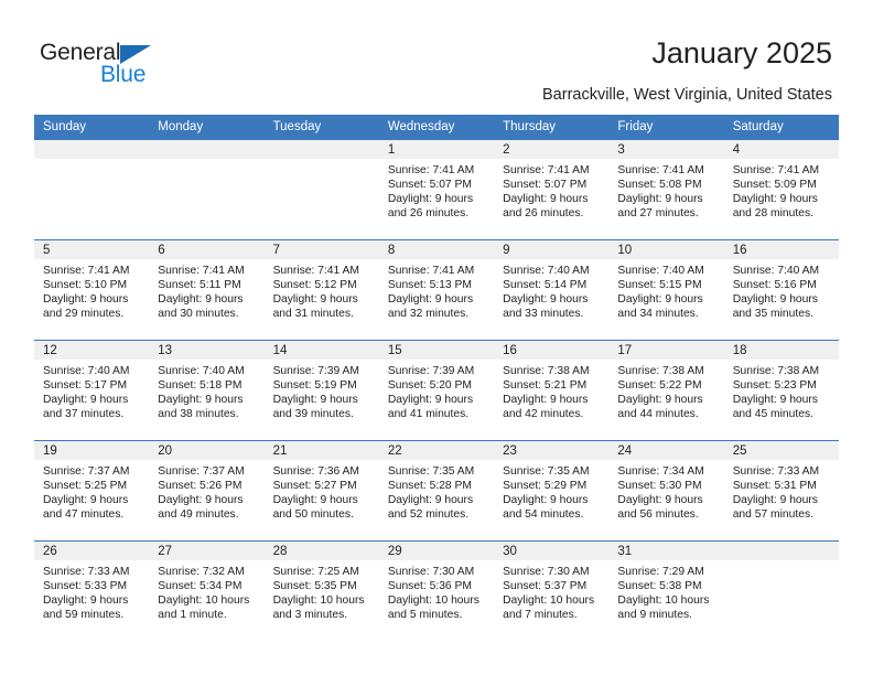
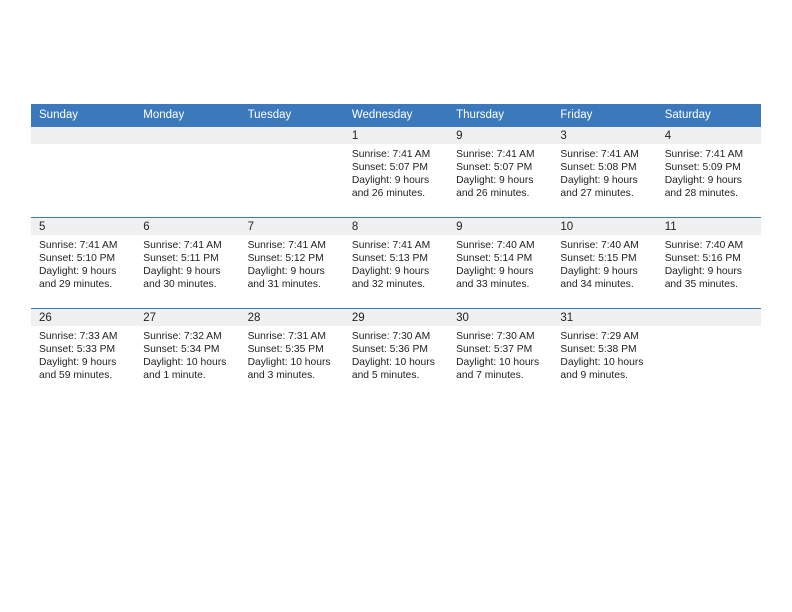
- General
- Blue
- January 2025
- Barrackville, West Virginia, United States
  Sunday	Monday	Tuesday	Wednesday	Thursday	Friday	Saturday
- 			1Sunrise: 7:41 AMSunset: 5:07 PMDaylight: 9 hoursand 26 minutes.	2Sunrise: 7:41 AMSunset: 5:07 PMDaylight: 9 hoursand 26 minutes.	3Sunrise: 7:41 AMSunset: 5:08 PMDaylight: 9 hoursand 27 minutes.	4Sunrise: 7:41 AMSunset: 5:09 PMDaylight: 9 hoursand 28 minutes.
+ 			1Sunrise: 7:41 AMSunset: 5:07 PMDaylight: 9 hoursand 26 minutes.	9Sunrise: 7:41 AMSunset: 5:07 PMDaylight: 9 hoursand 26 minutes.	3Sunrise: 7:41 AMSunset: 5:08 PMDaylight: 9 hoursand 27 minutes.	4Sunrise: 7:41 AMSunset: 5:09 PMDaylight: 9 hoursand 28 minutes.
- 5Sunrise: 7:41 AMSunset: 5:10 PMDaylight: 9 hoursand 29 minutes.	6Sunrise: 7:41 AMSunset: 5:11 PMDaylight: 9 hoursand 30 minutes.	7Sunrise: 7:41 AMSunset: 5:12 PMDaylight: 9 hoursand 31 minutes.	8Sunrise: 7:41 AMSunset: 5:13 PMDaylight: 9 hoursand 32 minutes.	9Sunrise: 7:40 AMSunset: 5:14 PMDaylight: 9 hoursand 33 minutes.	10Sunrise: 7:40 AMSunset: 5:15 PMDaylight: 9 hoursand 34 minutes.	16Sunrise: 7:40 AMSunset: 5:16 PMDaylight: 9 hoursand 35 minutes.
+ 5Sunrise: 7:41 AMSunset: 5:10 PMDaylight: 9 hoursand 29 minutes.	6Sunrise: 7:41 AMSunset: 5:11 PMDaylight: 9 hoursand 30 minutes.	7Sunrise: 7:41 AMSunset: 5:12 PMDaylight: 9 hoursand 31 minutes.	8Sunrise: 7:41 AMSunset: 5:13 PMDaylight: 9 hoursand 32 minutes.	9Sunrise: 7:40 AMSunset: 5:14 PMDaylight: 9 hoursand 33 minutes.	10Sunrise: 7:40 AMSunset: 5:15 PMDaylight: 9 hoursand 34 minutes.	11Sunrise: 7:40 AMSunset: 5:16 PMDaylight: 9 hoursand 35 minutes.
- 12Sunrise: 7:40 AMSunset: 5:17 PMDaylight: 9 hoursand 37 minutes.	13Sunrise: 7:40 AMSunset: 5:18 PMDaylight: 9 hoursand 38 minutes.	14Sunrise: 7:39 AMSunset: 5:19 PMDaylight: 9 hoursand 39 minutes.	15Sunrise: 7:39 AMSunset: 5:20 PMDaylight: 9 hoursand 41 minutes.	16Sunrise: 7:38 AMSunset: 5:21 PMDaylight: 9 hoursand 42 minutes.	17Sunrise: 7:38 AMSunset: 5:22 PMDaylight: 9 hoursand 44 minutes.	18Sunrise: 7:38 AMSunset: 5:23 PMDaylight: 9 hoursand 45 minutes.
- 19Sunrise: 7:37 AMSunset: 5:25 PMDaylight: 9 hoursand 47 minutes.	20Sunrise: 7:37 AMSunset: 5:26 PMDaylight: 9 hoursand 49 minutes.	21Sunrise: 7:36 AMSunset: 5:27 PMDaylight: 9 hoursand 50 minutes.	22Sunrise: 7:35 AMSunset: 5:28 PMDaylight: 9 hoursand 52 minutes.	23Sunrise: 7:35 AMSunset: 5:29 PMDaylight: 9 hoursand 54 minutes.	24Sunrise: 7:34 AMSunset: 5:30 PMDaylight: 9 hoursand 56 minutes.	25Sunrise: 7:33 AMSunset: 5:31 PMDaylight: 9 hoursand 57 minutes.
- 26Sunrise: 7:33 AMSunset: 5:33 PMDaylight: 9 hoursand 59 minutes.	27Sunrise: 7:32 AMSunset: 5:34 PMDaylight: 10 hoursand 1 minute.	28Sunrise: 7:25 AMSunset: 5:35 PMDaylight: 10 hoursand 3 minutes.	29Sunrise: 7:30 AMSunset: 5:36 PMDaylight: 10 hoursand 5 minutes.	30Sunrise: 7:30 AMSunset: 5:37 PMDaylight: 10 hoursand 7 minutes.	31Sunrise: 7:29 AMSunset: 5:38 PMDaylight: 10 hoursand 9 minutes.
+ 26Sunrise: 7:33 AMSunset: 5:33 PMDaylight: 9 hoursand 59 minutes.	27Sunrise: 7:32 AMSunset: 5:34 PMDaylight: 10 hoursand 1 minute.	28Sunrise: 7:31 AMSunset: 5:35 PMDaylight: 10 hoursand 3 minutes.	29Sunrise: 7:30 AMSunset: 5:36 PMDaylight: 10 hoursand 5 minutes.	30Sunrise: 7:30 AMSunset: 5:37 PMDaylight: 10 hoursand 7 minutes.	31Sunrise: 7:29 AMSunset: 5:38 PMDaylight: 10 hoursand 9 minutes.
